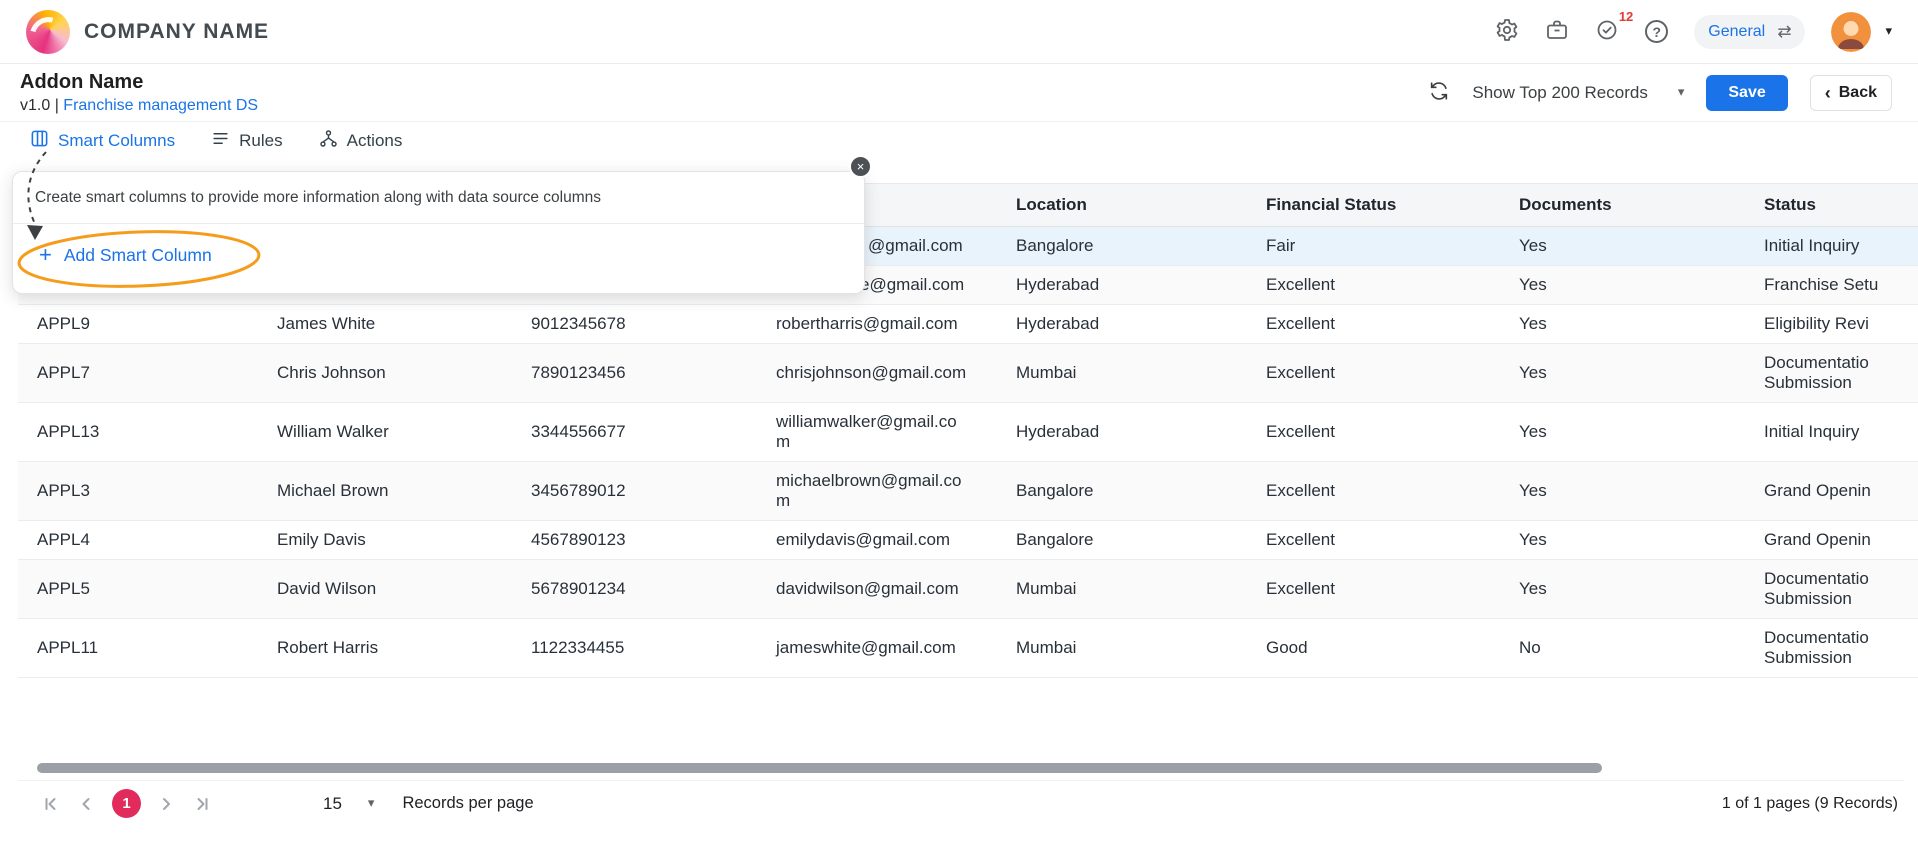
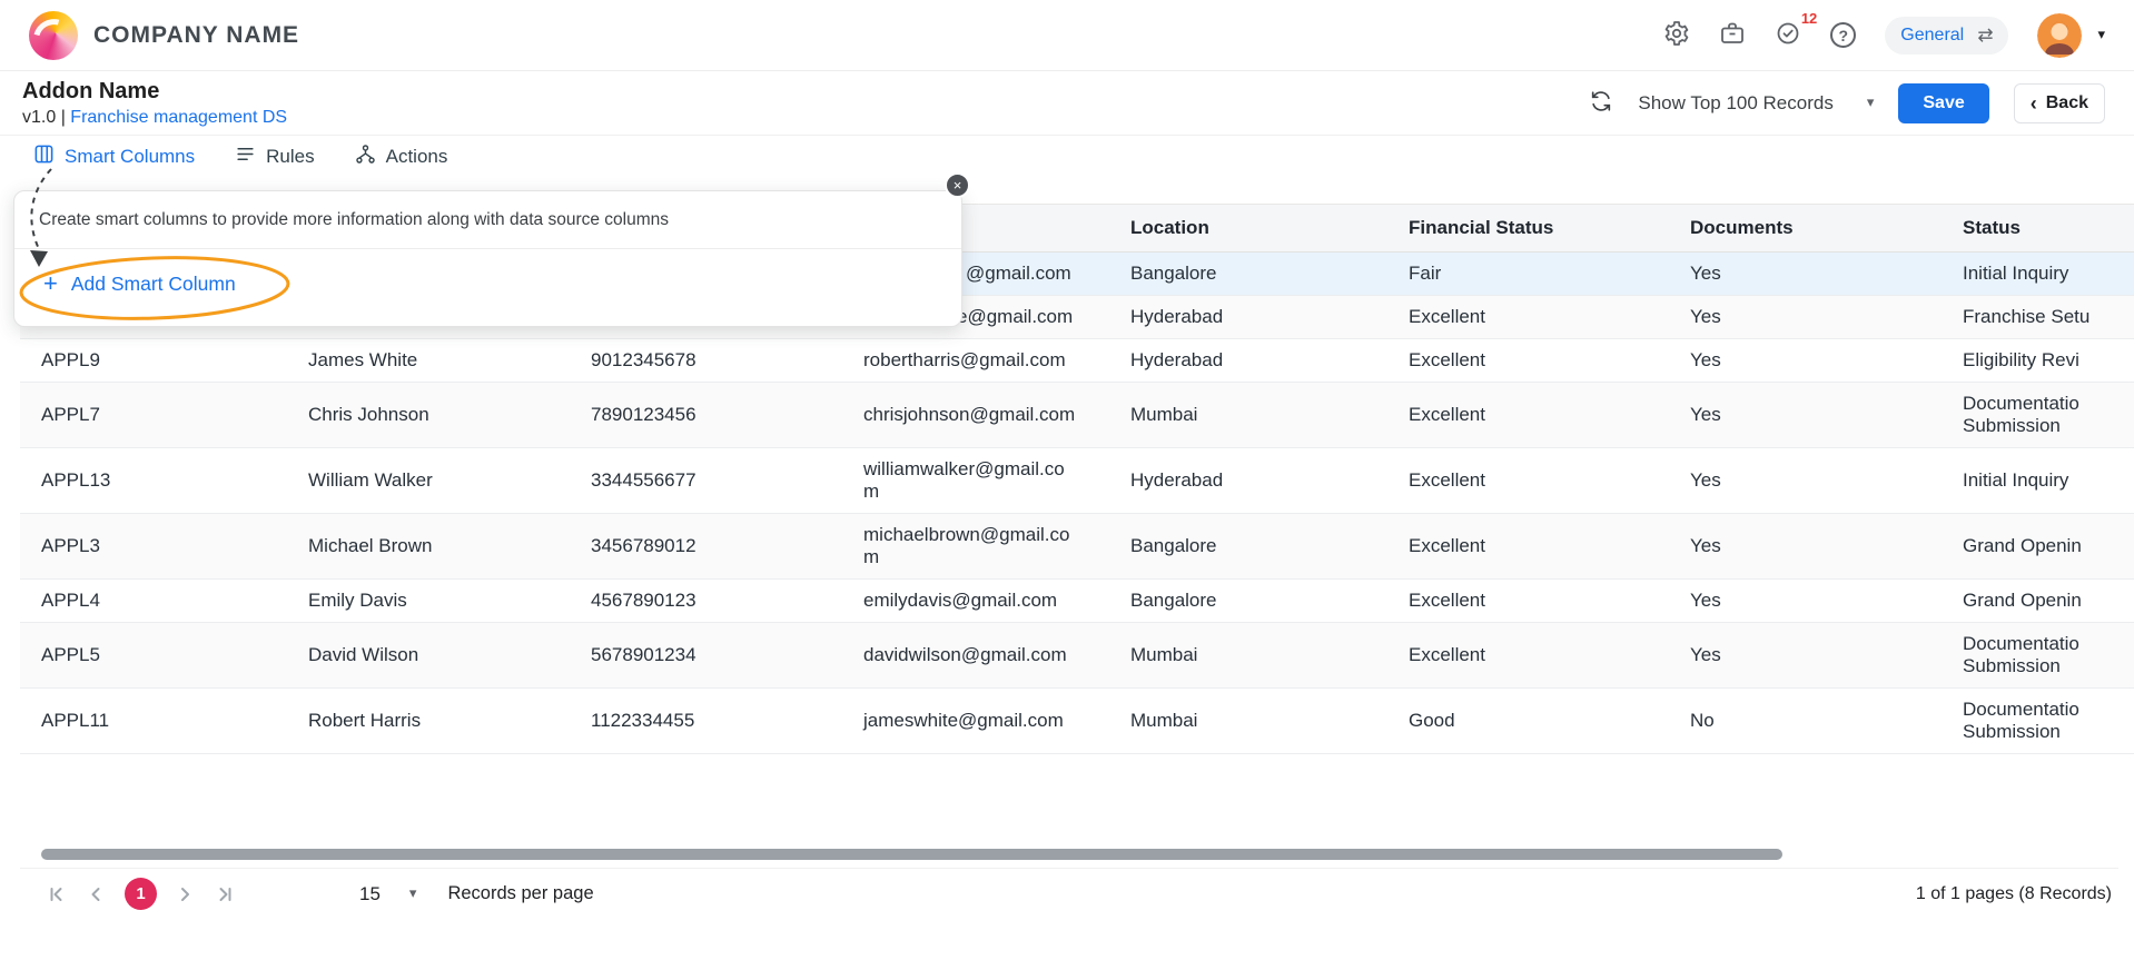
  COMPANY NAME
  12
  ?
  General
  ⇄
  ▾
  Addon Name
  v1.0 | Franchise management DS
- Show Top 200 Records
+ Show Top 100 Records
  ▾
  Save
  ‹
  Back
  Smart Columns
  Rules
  Actions
  				Location	Financial Status	Documents	Status
  			@gmail.com	Bangalore	Fair	Yes	Initial Inquiry
  			@gmail.com	Hyderabad	Excellent	Yes	Franchise Setu
  APPL9	James White	9012345678	robertharris@gmail.com	Hyderabad	Excellent	Yes	Eligibility Revi
  APPL7	Chris Johnson	7890123456	chrisjohnson@gmail.com	Mumbai	Excellent	Yes	Documentatio Submission
  APPL13	William Walker	3344556677	williamwalker@gmail.com	Hyderabad	Excellent	Yes	Initial Inquiry
  APPL3	Michael Brown	3456789012	michaelbrown@gmail.com	Bangalore	Excellent	Yes	Grand Openin
  APPL4	Emily Davis	4567890123	emilydavis@gmail.com	Bangalore	Excellent	Yes	Grand Openin
  APPL5	David Wilson	5678901234	davidwilson@gmail.com	Mumbai	Excellent	Yes	Documentatio Submission
  APPL11	Robert Harris	1122334455	jameswhite@gmail.com	Mumbai	Good	No	Documentatio Submission
  ×
  Create smart columns to provide more information along with data source columns
  +
  Add Smart Column
  1
  15
  ▾
  Records per page
- 1 of 1 pages (9 Records)
+ 1 of 1 pages (8 Records)
